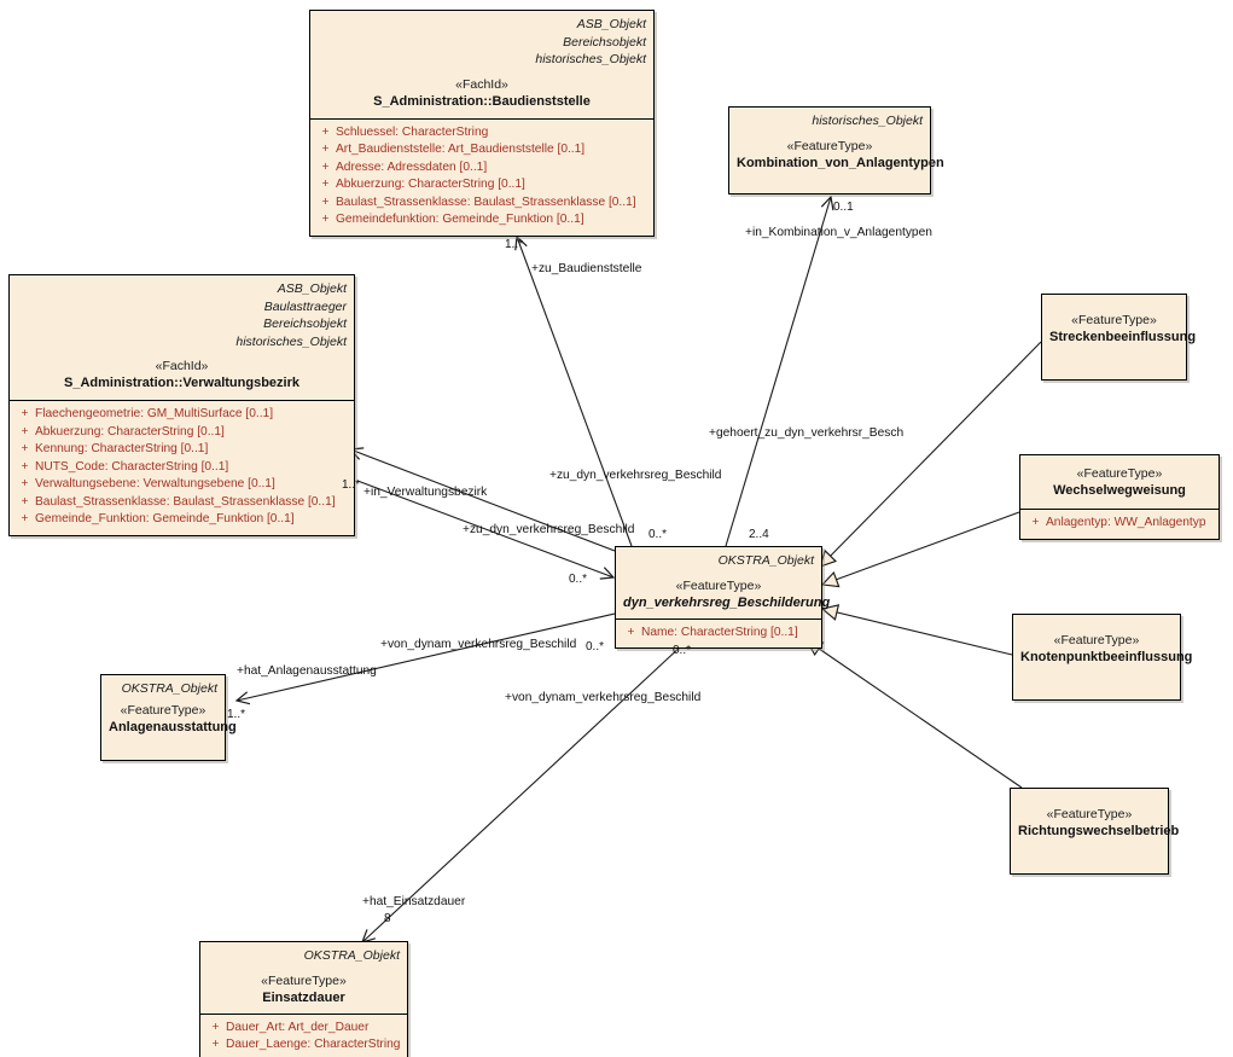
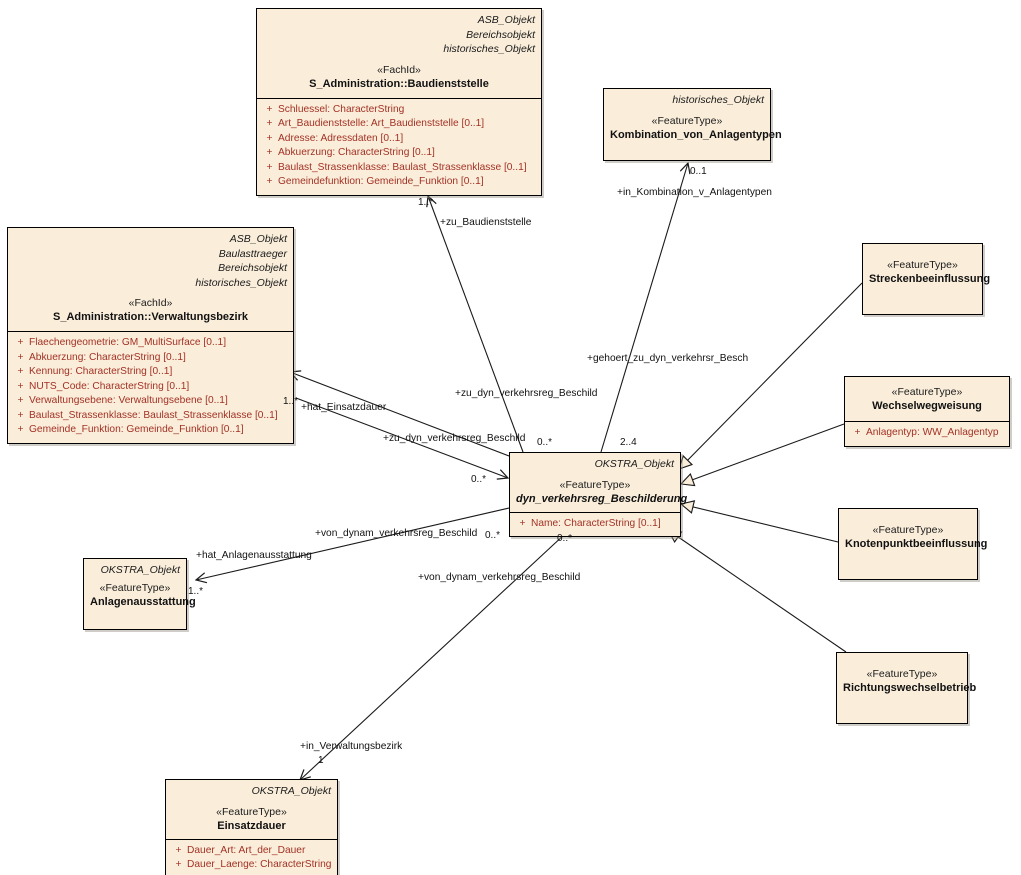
  ASB_Objekt
  Bereichsobjekt
  historisches_Objekt
  «FachId»
  S_Administration::Baudienststelle
  +
  Schluessel: CharacterString
  +
  Art_Baudienststelle: Art_Baudienststelle [0..1]
  +
  Adresse: Adressdaten [0..1]
  +
  Abkuerzung: CharacterString [0..1]
  +
  Baulast_Strassenklasse: Baulast_Strassenklasse [0..1]
  +
  Gemeindefunktion: Gemeinde_Funktion [0..1]
  ASB_Objekt
  Baulasttraeger
  Bereichsobjekt
  historisches_Objekt
  «FachId»
  S_Administration::Verwaltungsbezirk
  +
  Flaechengeometrie: GM_MultiSurface [0..1]
  +
  Abkuerzung: CharacterString [0..1]
  +
  Kennung: CharacterString [0..1]
  +
  NUTS_Code: CharacterString [0..1]
  +
  Verwaltungsebene: Verwaltungsebene [0..1]
  +
  Baulast_Strassenklasse: Baulast_Strassenklasse [0..1]
  +
  Gemeinde_Funktion: Gemeinde_Funktion [0..1]
  historisches_Objekt
  «FeatureType»
  Kombination_von_Anlagentypen
  OKSTRA_Objekt
  «FeatureType»
  dyn_verkehrsreg_Beschilderung
  +
  Name: CharacterString [0..1]
  «FeatureType»
  Streckenbeeinflussung
  «FeatureType»
  Wechselwegweisung
  +
  Anlagentyp: WW_Anlagentyp
  «FeatureType»
  Knotenpunktbeeinflussung
  «FeatureType»
  Richtungswechselbetrieb
  OKSTRA_Objekt
  «FeatureType»
  Anlagenausstattung
  OKSTRA_Objekt
  «FeatureType»
  Einsatzdauer
  +
  Dauer_Art: Art_der_Dauer
  +
  Dauer_Laenge: CharacterString
  +zu_Baudienststelle
  +in_Kombination_v_Anlagentypen
  +gehoert_zu_dyn_verkehrsr_Besch
  +zu_dyn_verkehrsreg_Beschild
- +in_Verwaltungsbezirk
+ +hat_Einsatzdauer
  +zu_dyn_verkehrsreg_Beschild
  +von_dynam_verkehrsreg_Beschild
  +hat_Anlagenausstattung
  +von_dynam_verkehrsreg_Beschild
- +hat_Einsatzdauer
+ +in_Verwaltungsbezirk
  1..*
  0..1
  1..*
  0..*
  2..4
  0..*
  0..*
  0..*
  1..*
- 8
+ 1
